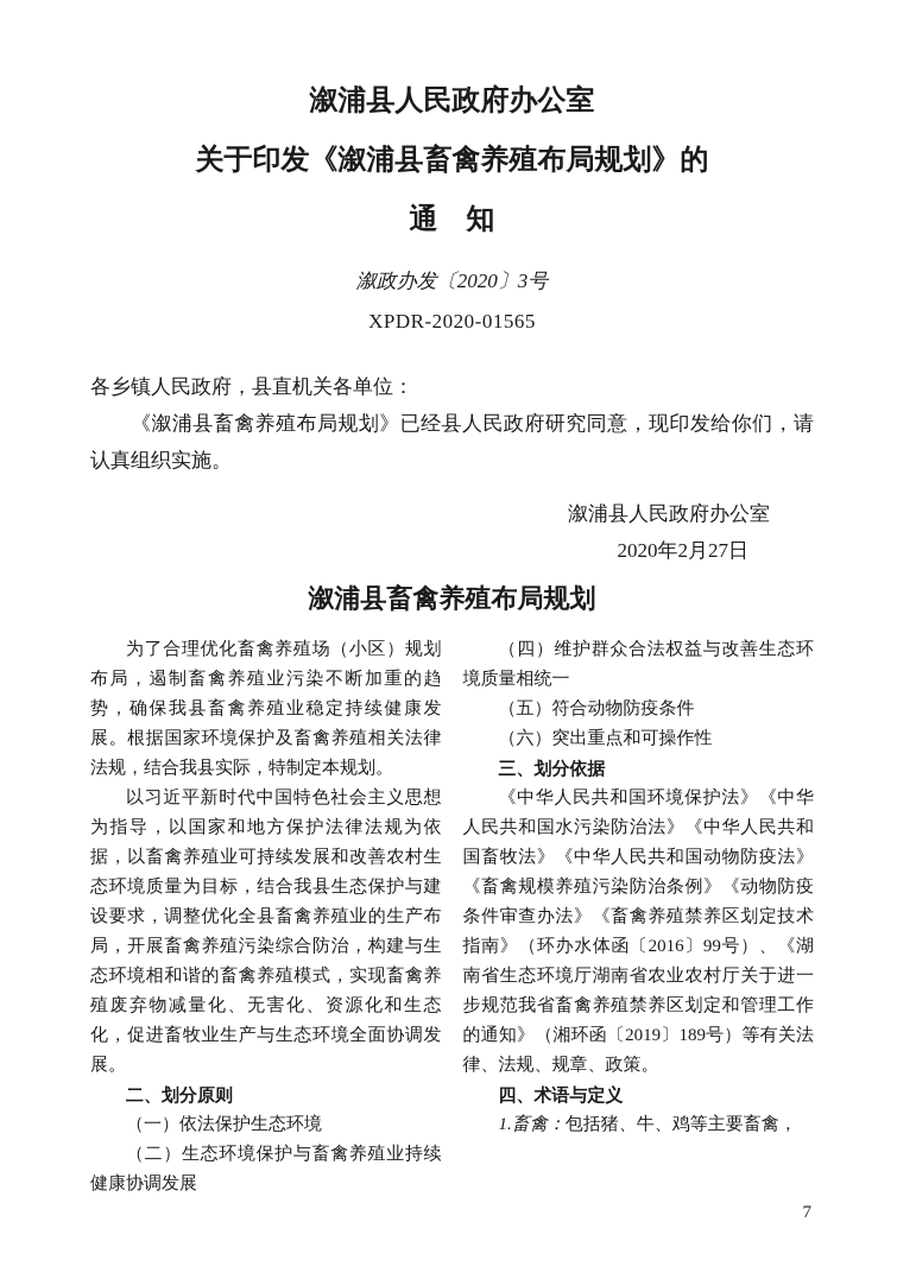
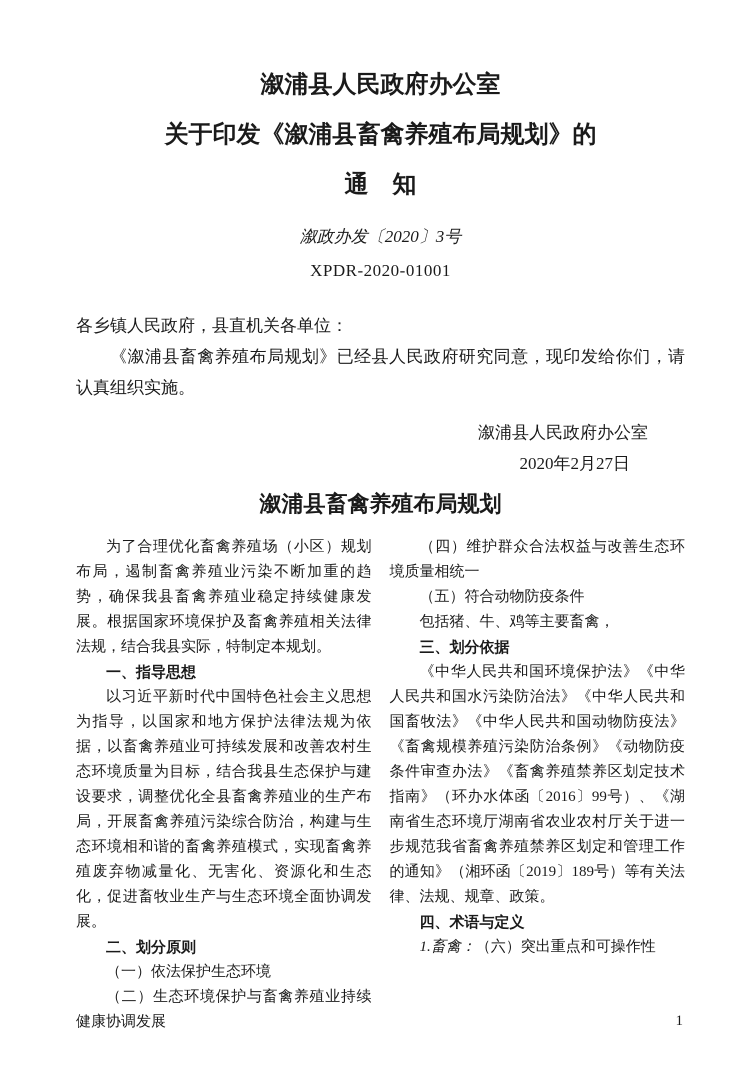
  溆浦县人民政府办公室
  关于印发《溆浦县畜禽养殖布局规划》的
  通 知
  溆政办发〔2020〕3号
- XPDR-2020-01565
+ XPDR-2020-01001
  各乡镇人民政府，县直机关各单位：
  《溆浦县畜禽养殖布局规划》已经县人民政府研究同意，现印发给你们，请认真组织实施。
  溆浦县人民政府办公室
  2020年2月27日
  溆浦县畜禽养殖布局规划
  为了合理优化畜禽养殖场（小区）规划布局，遏制畜禽养殖业污染不断加重的趋势，确保我县畜禽养殖业稳定持续健康发展。根据国家环境保护及畜禽养殖相关法律法规，结合我县实际，特制定本规划。
+ 一、指导思想
  以习近平新时代中国特色社会主义思想为指导，以国家和地方保护法律法规为依据，以畜禽养殖业可持续发展和改善农村生态环境质量为目标，结合我县生态保护与建设要求，调整优化全县畜禽养殖业的生产布局，开展畜禽养殖污染综合防治，构建与生态环境相和谐的畜禽养殖模式，实现畜禽养殖废弃物减量化、无害化、资源化和生态化，促进畜牧业生产与生态环境全面协调发展。
  二、划分原则
  （一）依法保护生态环境
  （二）生态环境保护与畜禽养殖业持续健康协调发展
  （四）维护群众合法权益与改善生态环境质量相统一
  （五）符合动物防疫条件
- （六）突出重点和可操作性
+ 包括猪、牛、鸡等主要畜禽，
  三、划分依据
  《中华人民共和国环境保护法》《中华人民共和国水污染防治法》《中华人民共和国畜牧法》《中华人民共和国动物防疫法》《畜禽规模养殖污染防治条例》《动物防疫条件审查办法》《畜禽养殖禁养区划定技术指南》（环办水体函〔2016〕99号）、《湖南省生态环境厅湖南省农业农村厅关于进一步规范我省畜禽养殖禁养区划定和管理工作的通知》（湘环函〔2019〕189号）等有关法律、法规、规章、政策。
  四、术语与定义
- 1.畜禽：包括猪、牛、鸡等主要畜禽，
+ 1.畜禽：（六）突出重点和可操作性
- 7
+ 1
